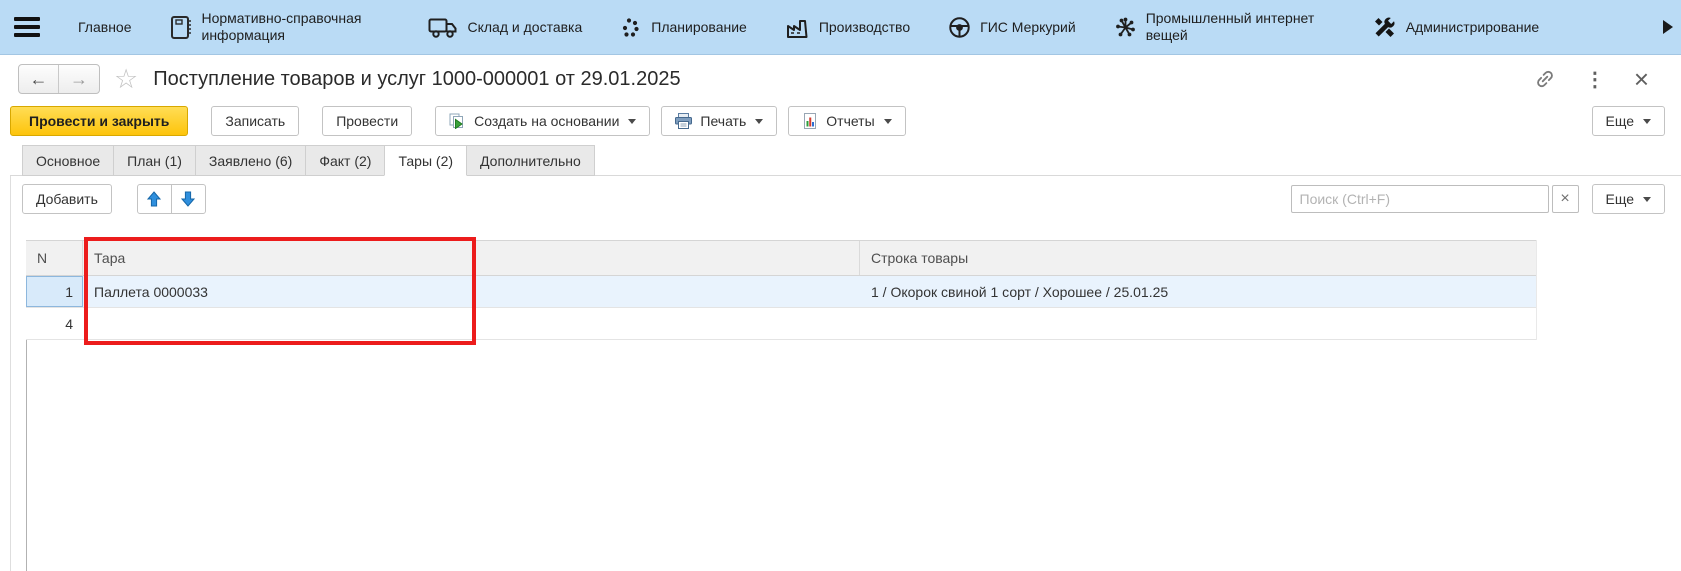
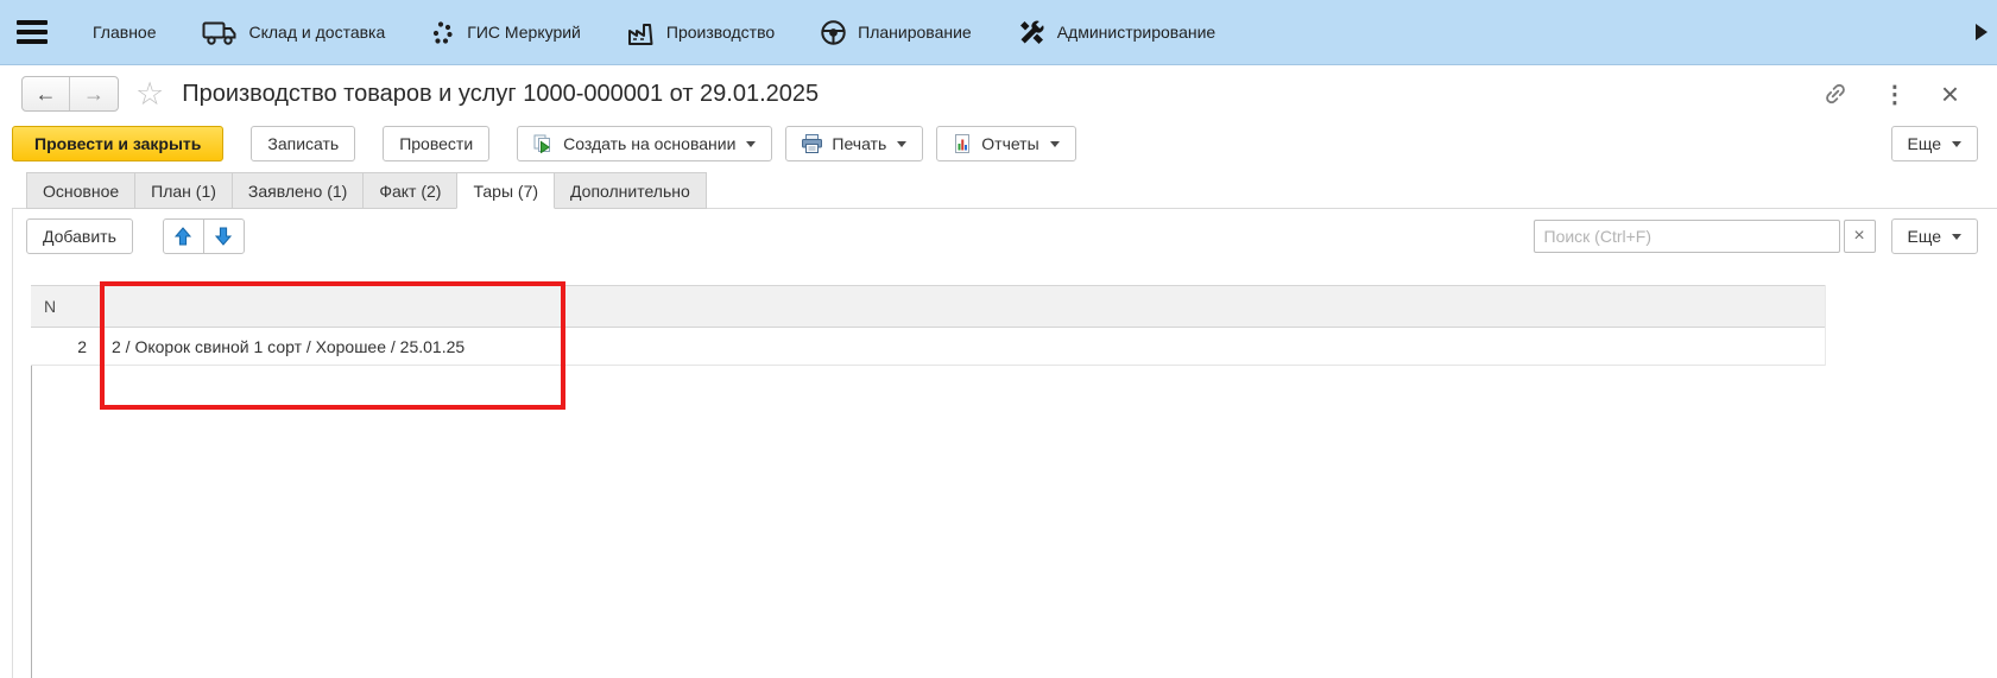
  Главное
- Нормативно-справочная информация
  Склад и доставка
- Планирование
+ ГИС Меркурий
  Производство
- ГИС Меркурий
+ Планирование
- Промышленный интернет вещей
  Администрирование
  ←
  →
  ☆
- Поступление товаров и услуг 1000-000001 от 29.01.2025
+ Производство товаров и услуг 1000-000001 от 29.01.2025
  ⋮
  ×
  Провести и закрыть
  Записать
  Провести
  Создать на основании
  Печать
  Отчеты
  Еще
  Основное
  План (1)
- Заявлено (6)
+ Заявлено (1)
  Факт (2)
- Тары (2)
+ Тары (7)
  Дополнительно
  Добавить
  Поиск (Ctrl+F)
  ×
  Еще
  N
- Тара
- Строка товары
- 1
- Паллета 0000033
- 1 / Окорок свиной 1 сорт / Хорошее / 25.01.25
- 4
+ 2
+ 2 / Окорок свиной 1 сорт / Хорошее / 25.01.25
